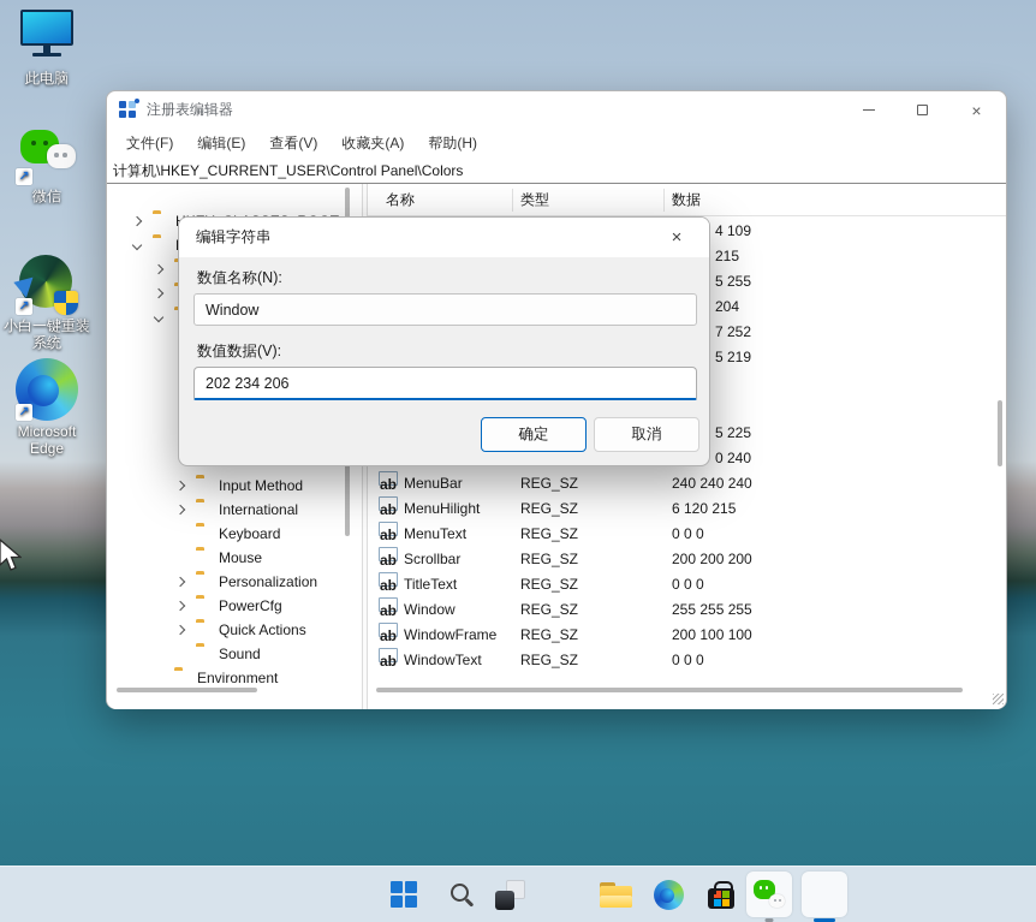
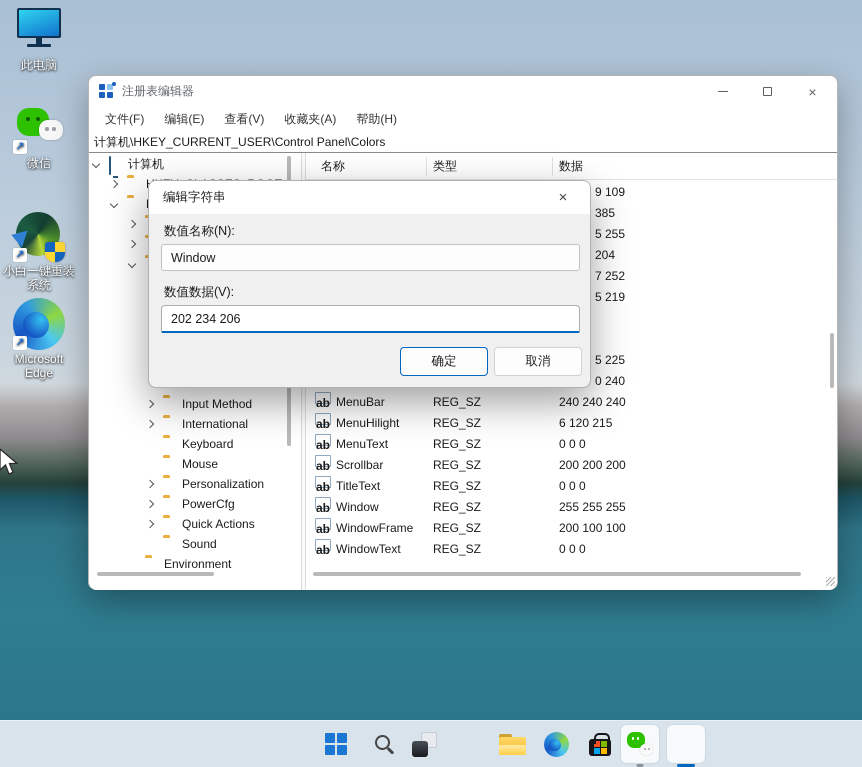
  此电脑
  ↗
  微信
  ↗
  小白一键重装系统
  ↗
  Microsoft Edge
  注册表编辑器
  ×
  文件(F)
  编辑(E)
  查看(V)
  收藏夹(A)
  帮助(H)
  计算机\HKEY_CURRENT_USER\Control Panel\Colors
+ 计算机
  Input Method
  International
  Keyboard
  Mouse
  Personalization
  PowerCfg
  Quick Actions
  Sound
  Environment
  名称
  类型
  数据
- 4 109
+ 9 109
- 215
+ 385
  5 255
  204
  7 252
  5 219
  5 225
  0 240
  ab
  MenuBar
  REG_SZ
  240 240 240
  ab
  MenuHilight
  REG_SZ
  6 120 215
  ab
  MenuText
  REG_SZ
  0 0 0
  ab
  Scrollbar
  REG_SZ
  200 200 200
  ab
  TitleText
  REG_SZ
  0 0 0
  ab
  Window
  REG_SZ
  255 255 255
  ab
  WindowFrame
  REG_SZ
  200 100 100
  ab
  WindowText
  REG_SZ
  0 0 0
  编辑字符串
  ×
  数值名称(N):
  Window
  数值数据(V):
  202 234 206
  确定
  取消
